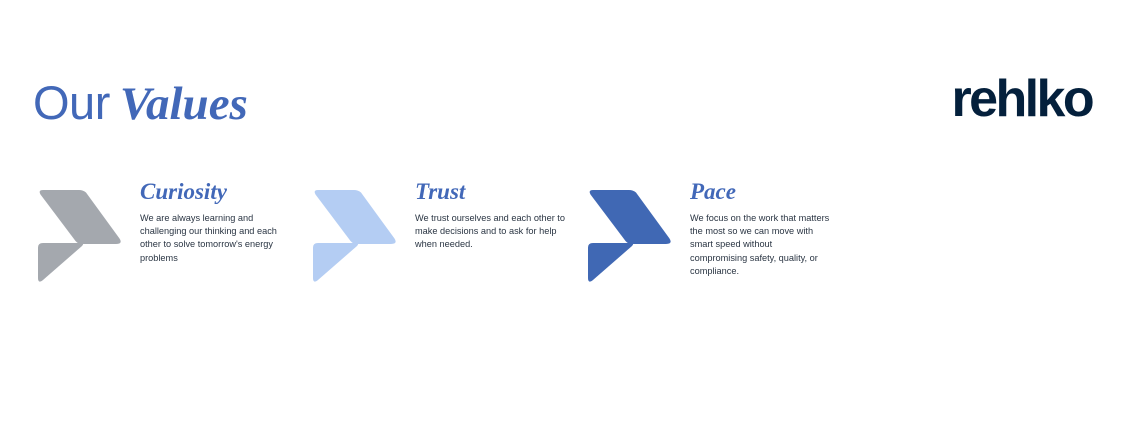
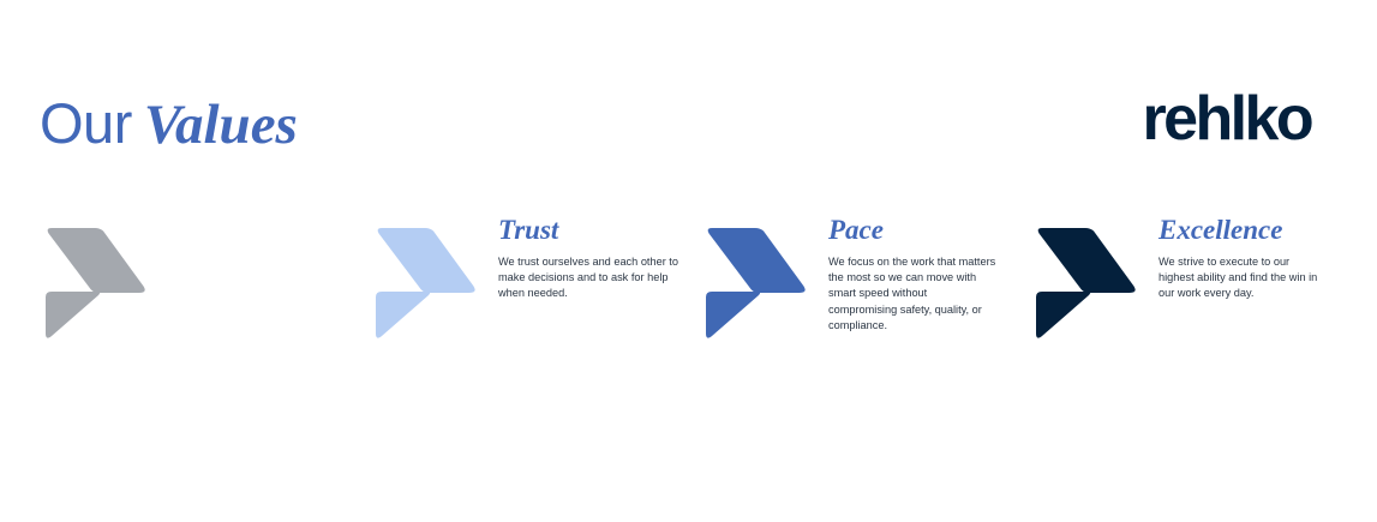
  Our Values
  rehlko
- Curiosity
- We are always learning and challenging our thinking and each other to solve tomorrow's energy problems
  Trust
  We trust ourselves and each other to make decisions and to ask for help when needed.
  Pace
  We focus on the work that matters the most so we can move with smart speed without compromising safety, quality, or compliance.
+ Excellence
+ We strive to execute to our highest ability and find the win in our work every day.
